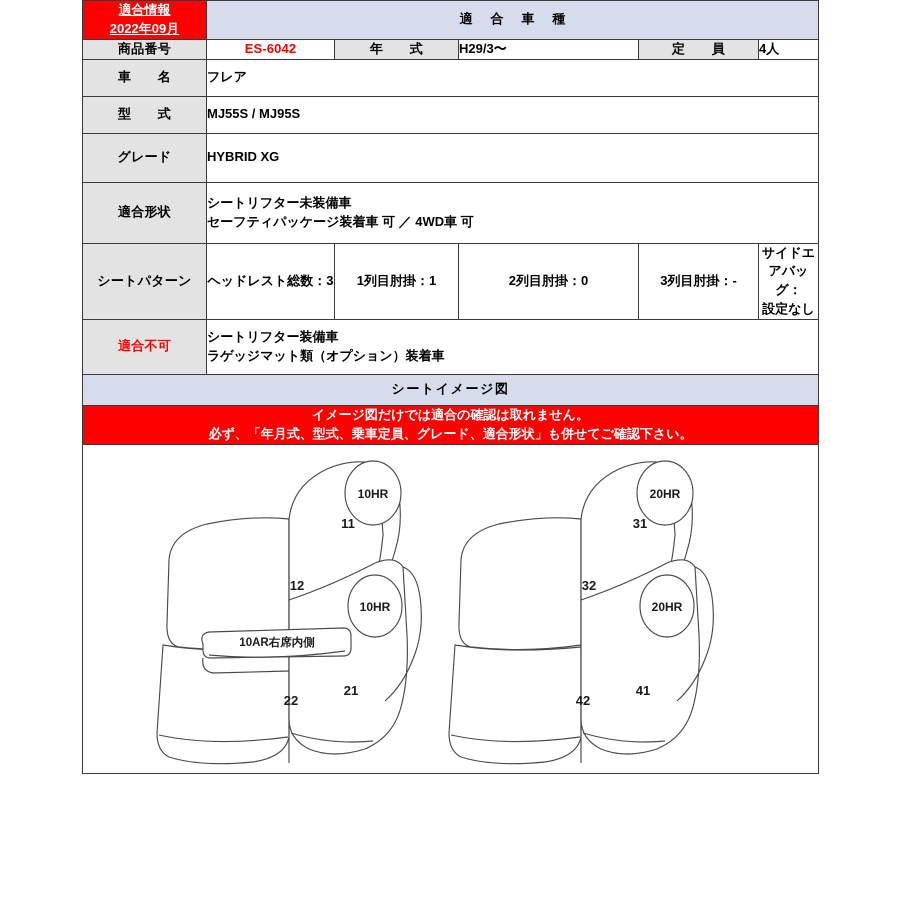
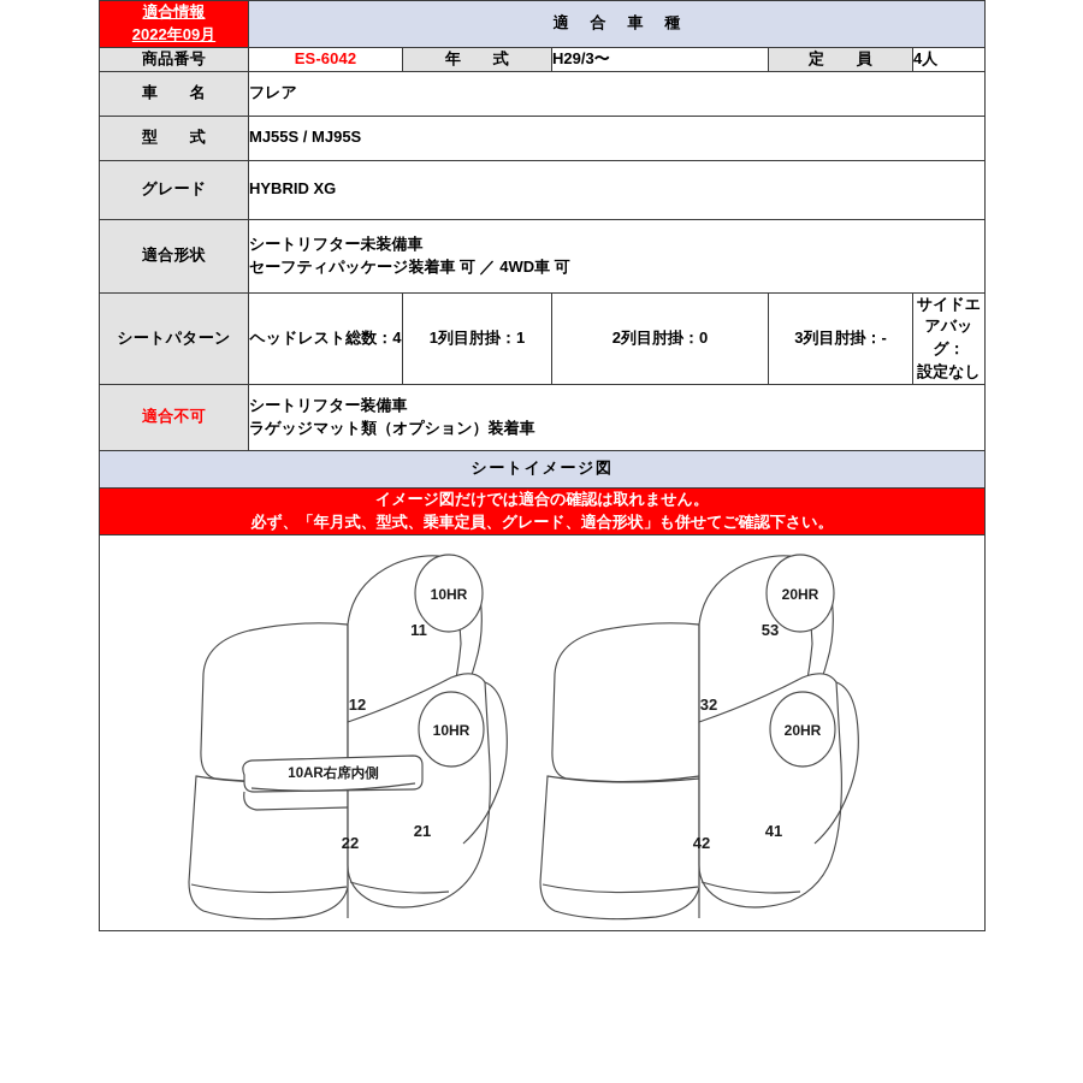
  適合情報 2022年09月	適 合 車 種
  商品番号	ES-6042	年 式	H29/3〜	定 員	4人
  車 名	フレア
  型 式	MJ55S / MJ95S
  グレード	HYBRID XG
  適合形状	シートリフター未装備車 セーフティパッケージ装着車 可 ／ 4WD車 可
- シートパターン	ヘッドレスト総数：3	1列目肘掛：1	2列目肘掛：0	3列目肘掛：-	サイドエアバッグ： 設定なし
+ シートパターン	ヘッドレスト総数：4	1列目肘掛：1	2列目肘掛：0	3列目肘掛：-	サイドエアバッグ： 設定なし
  適合不可	シートリフター装備車 ラゲッジマット類（オプション）装着車
  シートイメージ図
  イメージ図だけでは適合の確認は取れません。 必ず、「年月式、型式、乗車定員、グレード、適合形状」も併せてご確認下さい。
- 12 22 11 21 10HR 10HR 10AR右席内側 32 42 31 41 20HR 20HR
+ 12 22 11 21 10HR 10HR 10AR右席内側 32 42 53 41 20HR 20HR
